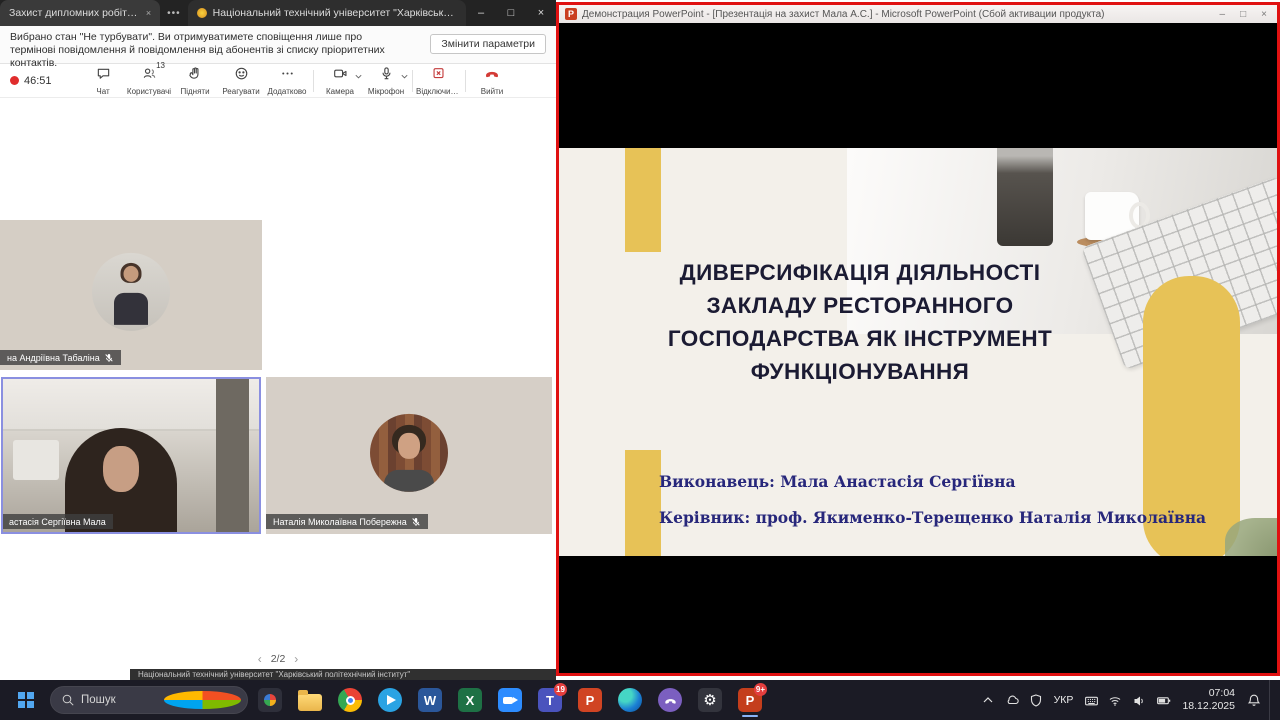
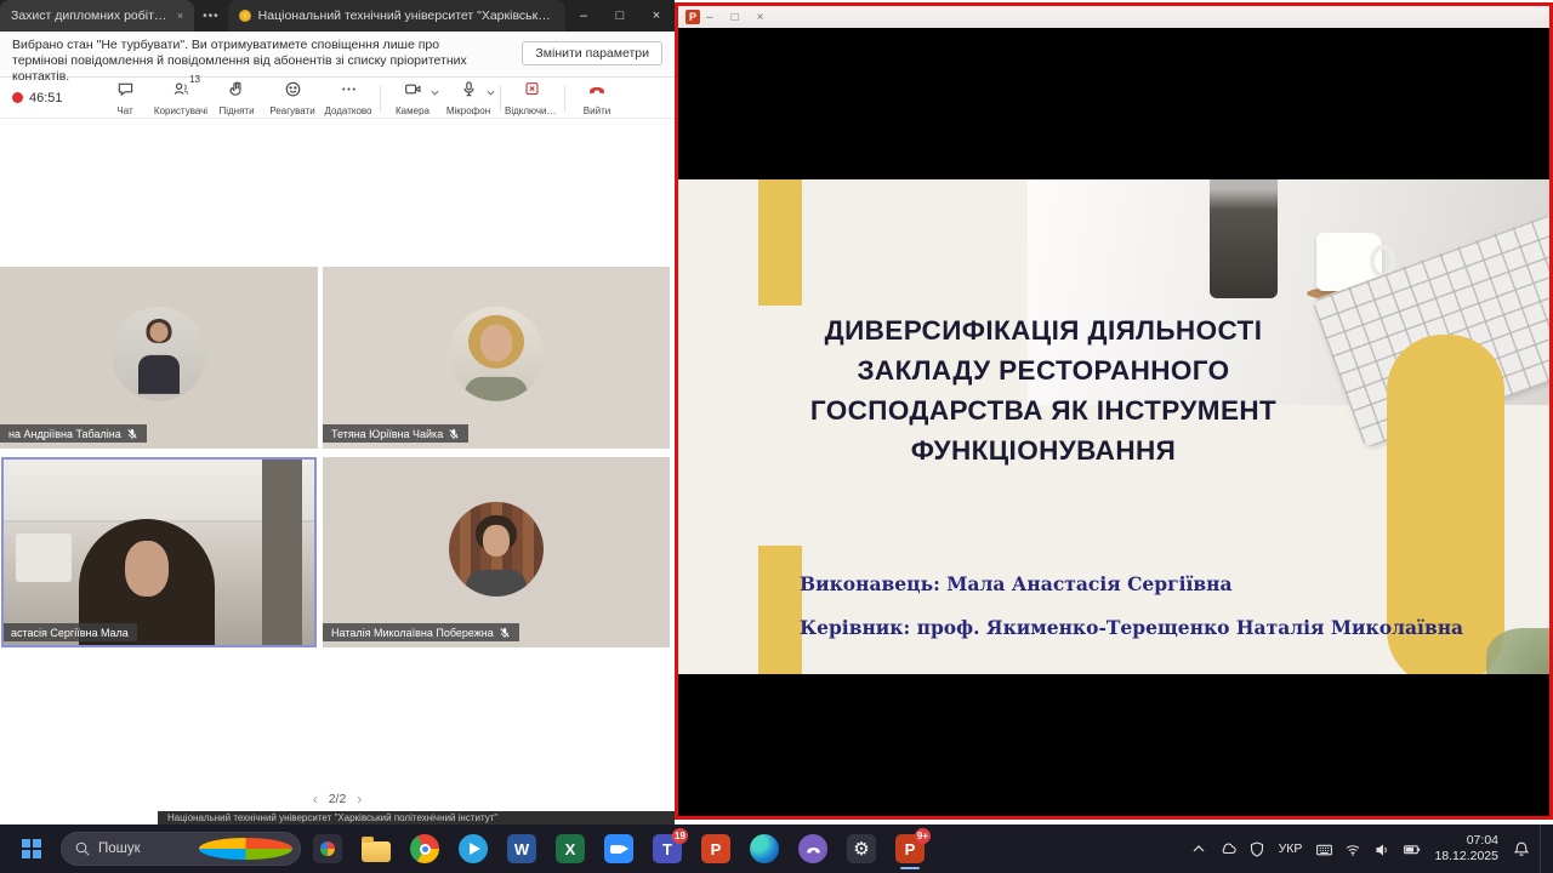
  Захист дипломних робіт м.
  ×
  •••
  –
  □
  ×
  Вибрано стан "Не турбувати". Ви отримуватимете сповіщення лише про термінові повідомлення й повідомлення від абонентів зі списку пріоритетних контактів.
  Змінити параметри
  46:51
  Чат
  13
  Користувачі
  Підняти
  Реагувати
  Додатково
  Камера
  Мікрофон
  Відключити .
  Вийти
  на Андріївна Табаліна
+ Тетяна Юріївна Чайка
  астасія Сергіївна Мала
  Наталія Миколаївна Побережна
  ‹
  2/2
  ›
  Національний технічний університет "Харківський політехнічний інститут"
  P
- Демонстрация PowerPoint - [Презентація на захист Мала А.С.] - Microsoft PowerPoint (Сбой активации продукта)
  –
  □
  ×
  ДИВЕРСИФІКАЦІЯ ДІЯЛЬНОСТІ
  ЗАКЛАДУ РЕСТОРАННОГО
  ГОСПОДАРСТВА ЯК ІНСТРУМЕНТ
  ФУНКЦІОНУВАННЯ
  Виконавець: Мала Анастасія Сергіївна
  Керівник: проф. Якименко-Терещенко Наталія Миколаївна
  Пошук
  W
  X
  T
  19
  P
  ⚙
  P
  9+
  УКР
  07:04
  18.12.2025
